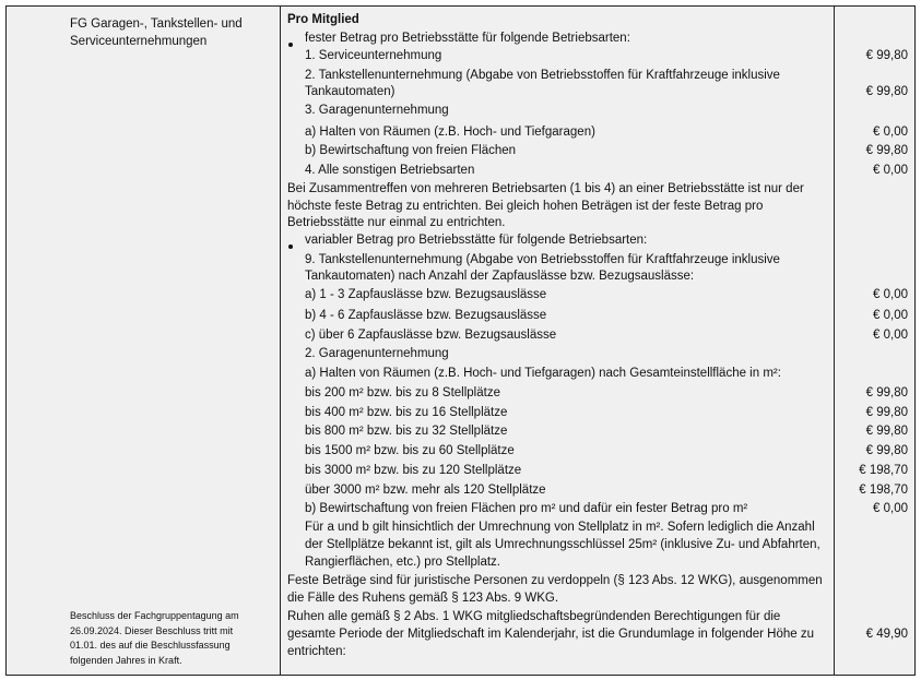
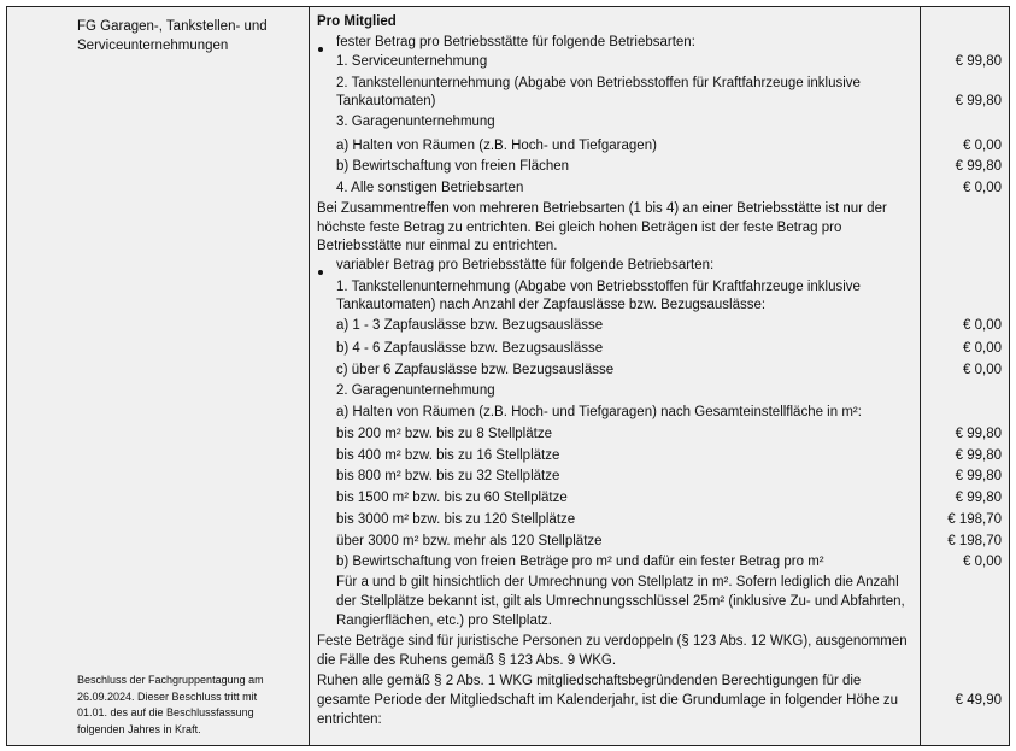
  FG Garagen-, Tankstellen- und
  Serviceunternehmungen
  Beschluss der Fachgruppentagung am
  26.09.2024. Dieser Beschluss tritt mit
  01.01. des auf die Beschlussfassung
  folgenden Jahres in Kraft.
  Pro Mitglied
  fester Betrag pro Betriebsstätte für folgende Betriebsarten:
  1. Serviceunternehmung
  2. Tankstellenunternehmung (Abgabe von Betriebsstoffen für Kraftfahrzeuge inklusive
  Tankautomaten)
  3. Garagenunternehmung
  a) Halten von Räumen (z.B. Hoch- und Tiefgaragen)
  b) Bewirtschaftung von freien Flächen
  4. Alle sonstigen Betriebsarten
  Bei Zusammentreffen von mehreren Betriebsarten (1 bis 4) an einer Betriebsstätte ist nur der
  höchste feste Betrag zu entrichten. Bei gleich hohen Beträgen ist der feste Betrag pro
  Betriebsstätte nur einmal zu entrichten.
  variabler Betrag pro Betriebsstätte für folgende Betriebsarten:
- 9. Tankstellenunternehmung (Abgabe von Betriebsstoffen für Kraftfahrzeuge inklusive
+ 1. Tankstellenunternehmung (Abgabe von Betriebsstoffen für Kraftfahrzeuge inklusive
  Tankautomaten) nach Anzahl der Zapfauslässe bzw. Bezugsauslässe:
  a) 1 - 3 Zapfauslässe bzw. Bezugsauslässe
  b) 4 - 6 Zapfauslässe bzw. Bezugsauslässe
  c) über 6 Zapfauslässe bzw. Bezugsauslässe
  2. Garagenunternehmung
  a) Halten von Räumen (z.B. Hoch- und Tiefgaragen) nach Gesamteinstellfläche in m²:
  bis 200 m² bzw. bis zu 8 Stellplätze
  bis 400 m² bzw. bis zu 16 Stellplätze
  bis 800 m² bzw. bis zu 32 Stellplätze
  bis 1500 m² bzw. bis zu 60 Stellplätze
  bis 3000 m² bzw. bis zu 120 Stellplätze
  über 3000 m² bzw. mehr als 120 Stellplätze
- b) Bewirtschaftung von freien Flächen pro m² und dafür ein fester Betrag pro m²
+ b) Bewirtschaftung von freien Beträge pro m² und dafür ein fester Betrag pro m²
  Für a und b gilt hinsichtlich der Umrechnung von Stellplatz in m². Sofern lediglich die Anzahl
  der Stellplätze bekannt ist, gilt als Umrechnungsschlüssel 25m² (inklusive Zu- und Abfahrten,
  Rangierflächen, etc.) pro Stellplatz.
  Feste Beträge sind für juristische Personen zu verdoppeln (§ 123 Abs. 12 WKG), ausgenommen
  die Fälle des Ruhens gemäß § 123 Abs. 9 WKG.
  Ruhen alle gemäß § 2 Abs. 1 WKG mitgliedschaftsbegründenden Berechtigungen für die
  gesamte Periode der Mitgliedschaft im Kalenderjahr, ist die Grundumlage in folgender Höhe zu
  entrichten:
  € 99,80
  € 99,80
  € 0,00
  € 99,80
  € 0,00
  € 0,00
  € 0,00
  € 0,00
  € 99,80
  € 99,80
  € 99,80
  € 99,80
  € 198,70
  € 198,70
  € 0,00
  € 49,90
